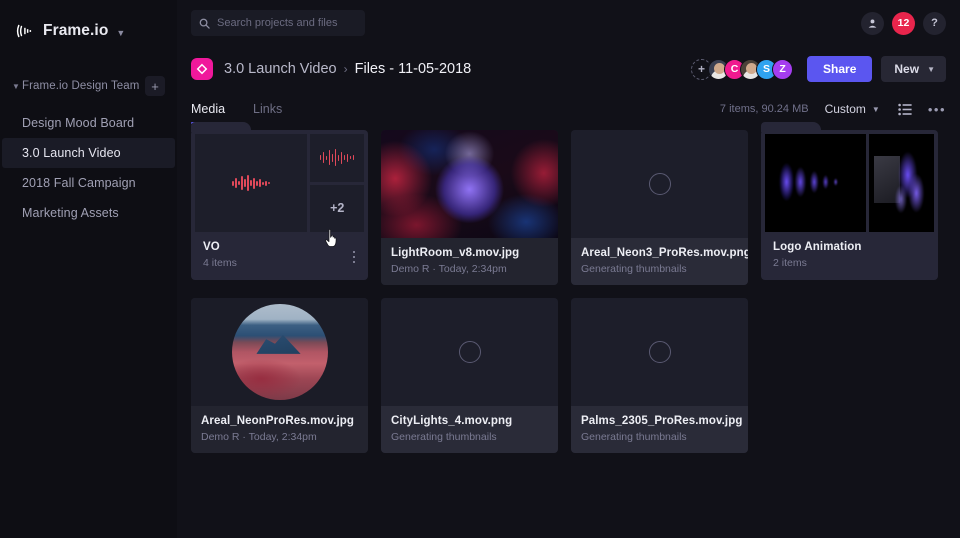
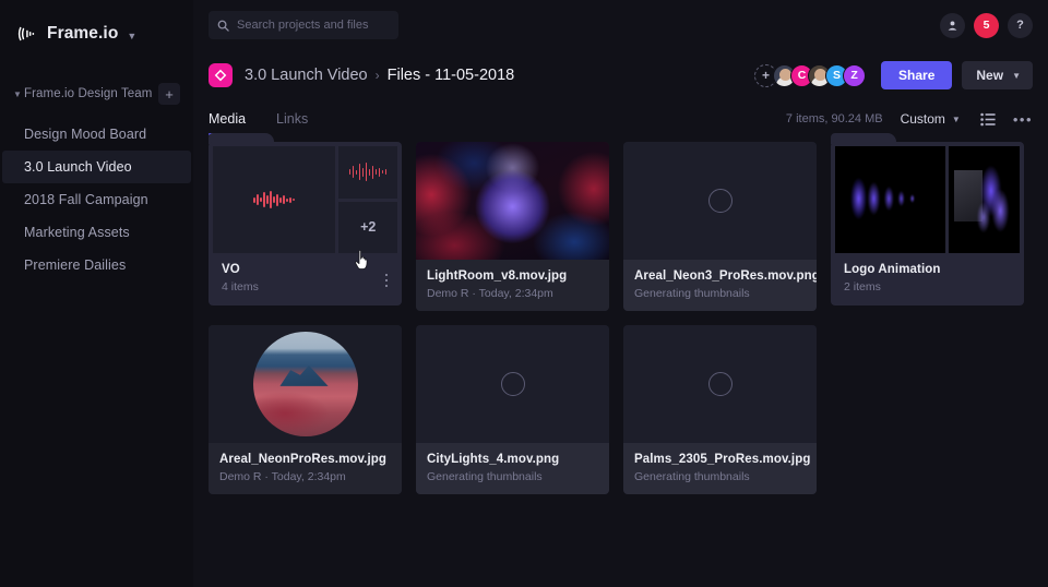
  Frame.io
  ▼
  ▼
  Frame.io Design Team
  +
  Design Mood Board
  3.0 Launch Video
  2018 Fall Campaign
  Marketing Assets
+ Premiere Dailies
  Search projects and files
- 12
+ 5
  ?
  3.0 Launch Video
  ›
  Files - 11-05-2018
  +
  C
  S
  Z
  Share
  New
  ▼
  Media
  Links
  7 items, 90.24 MB
  Custom
  ▼
  •••
  +2
  VO
  4 items
  LightRoom_v8.mov.jpg
  Demo R · Today, 2:34pm
  Areal_Neon3_ProRes.mov.png
  Generating thumbnails
  Logo Animation
  2 items
  Areal_NeonProRes.mov.jpg
  Demo R · Today, 2:34pm
  CityLights_4.mov.png
  Generating thumbnails
  Palms_2305_ProRes.mov.jpg
  Generating thumbnails
